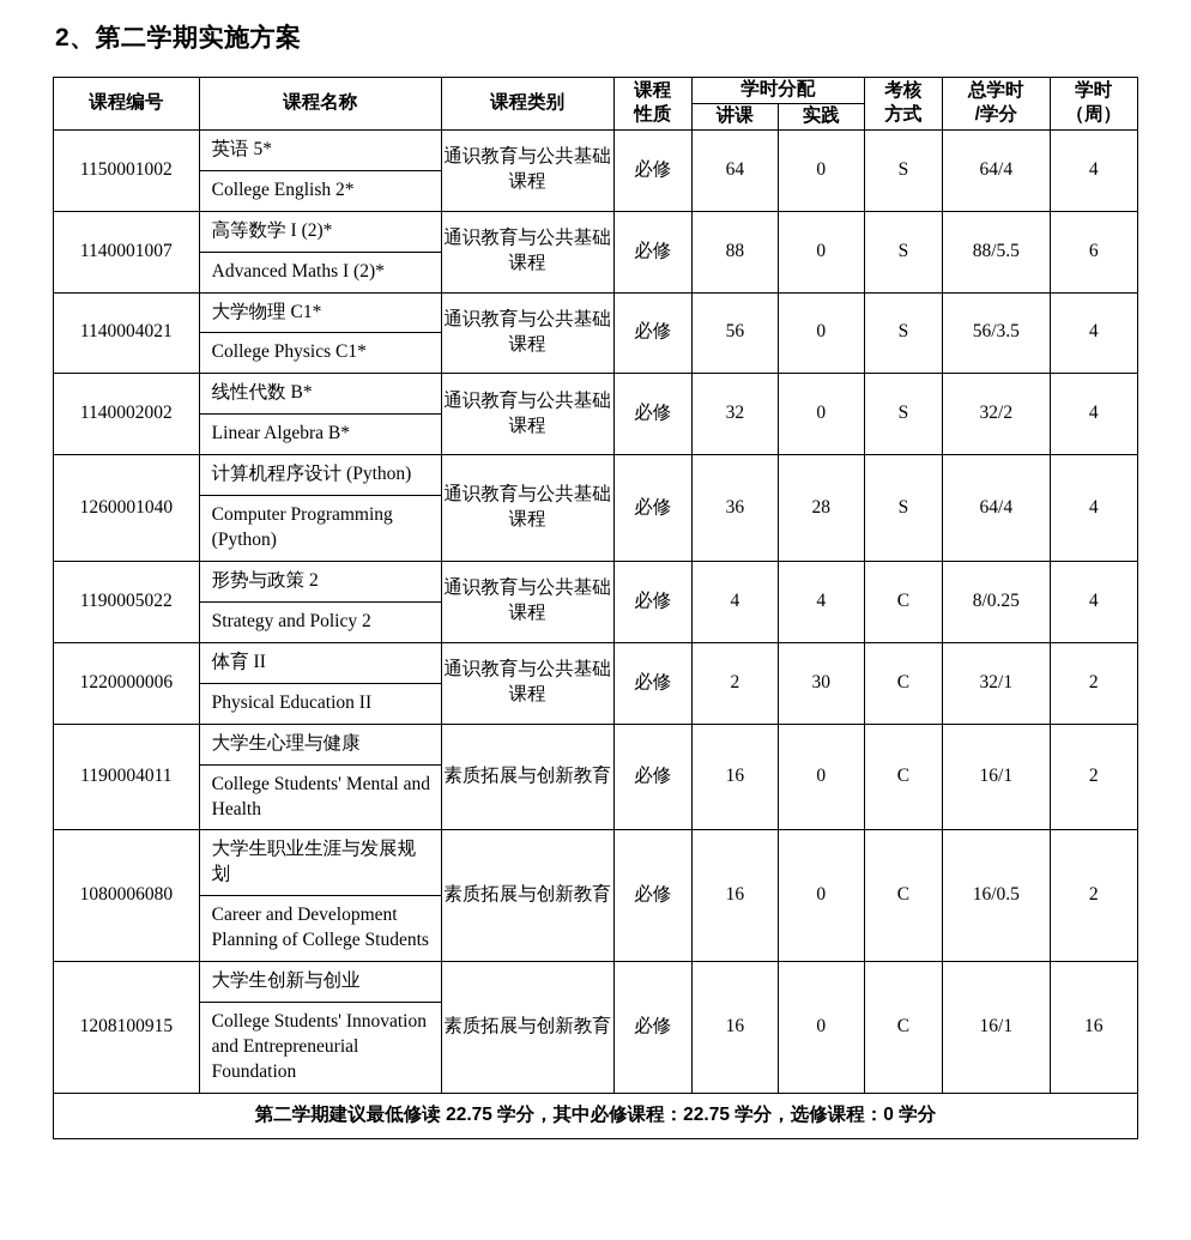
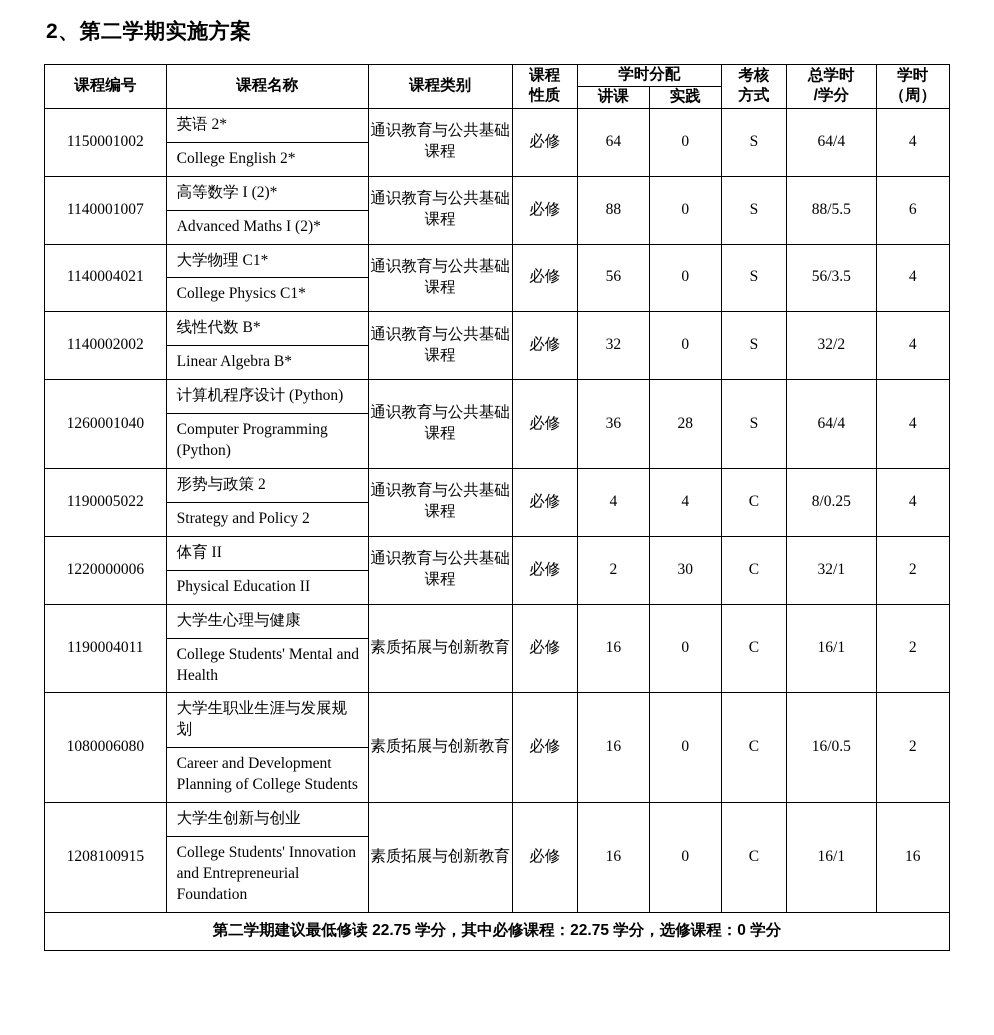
  2、第二学期实施方案
  课程编号	课程名称	课程类别	课程 性质	学时分配	考核 方式	总学时 /学分	学时 （周）
  讲课	实践
- 1150001002	英语 5* College English 2*	通识教育与公共基础课程	必修	64	0	S	64/4	4
+ 1150001002	英语 2* College English 2*	通识教育与公共基础课程	必修	64	0	S	64/4	4
  1140001007	高等数学 I (2)* Advanced Maths I (2)*	通识教育与公共基础课程	必修	88	0	S	88/5.5	6
  1140004021	大学物理 C1* College Physics C1*	通识教育与公共基础课程	必修	56	0	S	56/3.5	4
  1140002002	线性代数 B* Linear Algebra B*	通识教育与公共基础课程	必修	32	0	S	32/2	4
  1260001040	计算机程序设计 (Python) Computer Programming (Python)	通识教育与公共基础课程	必修	36	28	S	64/4	4
  1190005022	形势与政策 2 Strategy and Policy 2	通识教育与公共基础课程	必修	4	4	C	8/0.25	4
  1220000006	体育 II Physical Education II	通识教育与公共基础课程	必修	2	30	C	32/1	2
  1190004011	大学生心理与健康 College Students' Mental and Health	素质拓展与创新教育	必修	16	0	C	16/1	2
  1080006080	大学生职业生涯与发展规划 Career and Development Planning of College Students	素质拓展与创新教育	必修	16	0	C	16/0.5	2
  1208100915	大学生创新与创业 College Students' Innovation and Entrepreneurial Foundation	素质拓展与创新教育	必修	16	0	C	16/1	16
  第二学期建议最低修读 22.75 学分，其中必修课程：22.75 学分，选修课程：0 学分
